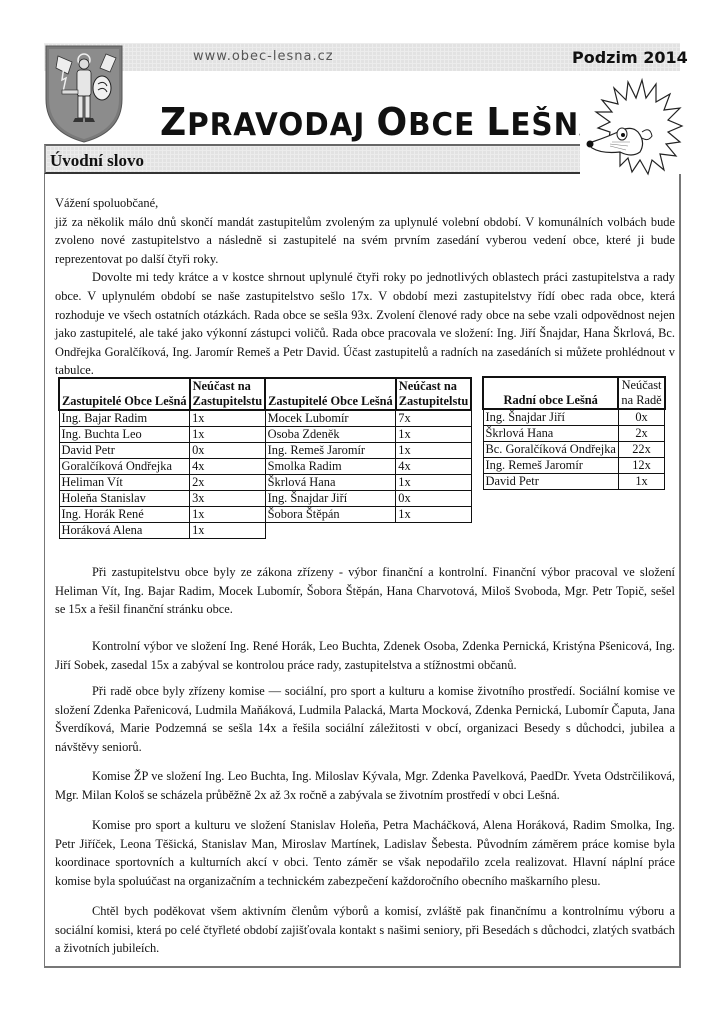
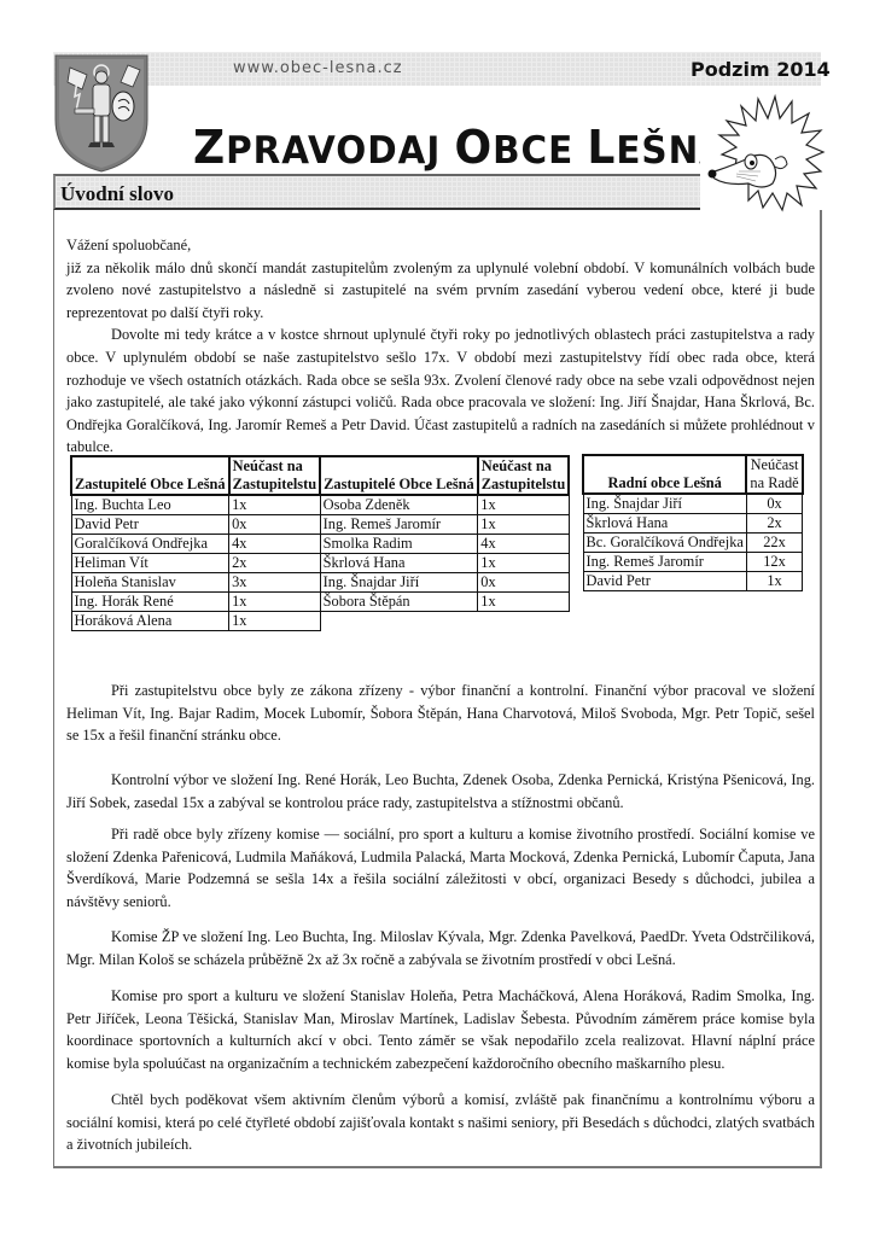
  www.obec-lesna.cz
  Podzim 2014
  ZPRAVODAJ OBCE LEŠN
  Úvodní slovo
  Vážení spoluobčané,
  již za několik málo dnů skončí mandát zastupitelům zvoleným za uplynulé volební období. V komunálních volbách bude zvoleno nové zastupitelstvo a následně si zastupitelé na svém prvním zasedání vyberou vedení obce, které ji bude reprezentovat po další čtyři roky.
  Dovolte mi tedy krátce a v kostce shrnout uplynulé čtyři roky po jednotlivých oblastech práci zastupitelstva a rady obce. V uplynulém období se naše zastupitelstvo sešlo 17x. V období mezi zastupitelstvy řídí obec rada obce, která rozhoduje ve všech ostatních otázkách. Rada obce se sešla 93x. Zvolení členové rady obce na sebe vzali odpovědnost nejen jako zastupitelé, ale také jako výkonní zástupci voličů. Rada obce pracovala ve složení: Ing. Jiří Šnajdar, Hana Škrlová, Bc. Ondřejka Goralčíková, Ing. Jaromír Remeš a Petr David. Účast zastupitelů a radních na zasedáních si můžete prohlédnout v tabulce.
  Zastupitelé Obce Lešná	Neúčast naZastupitelstu	Zastupitelé Obce Lešná	Neúčast naZastupitelstu
- Ing. Bajar Radim	1x	Mocek Lubomír	7x
  Ing. Buchta Leo	1x	Osoba Zdeněk	1x
  David Petr	0x	Ing. Remeš Jaromír	1x
  Goralčíková Ondřejka	4x	Smolka Radim	4x
  Heliman Vít	2x	Škrlová Hana	1x
  Holeňa Stanislav	3x	Ing. Šnajdar Jiří	0x
  Ing. Horák René	1x	Šobora Štěpán	1x
  Horáková Alena	1x
  Radní obce Lešná	Neúčastna Radě
  Ing. Šnajdar Jiří	0x
  Škrlová Hana	2x
  Bc. Goralčíková Ondřejka	22x
  Ing. Remeš Jaromír	12x
  David Petr	1x
  Při zastupitelstvu obce byly ze zákona zřízeny - výbor finanční a kontrolní. Finanční výbor pracoval ve složení Heliman Vít, Ing. Bajar Radim, Mocek Lubomír, Šobora Štěpán, Hana Charvotová, Miloš Svoboda, Mgr. Petr Topič, sešel se 15x a řešil finanční stránku obce.
  Kontrolní výbor ve složení Ing. René Horák, Leo Buchta, Zdenek Osoba, Zdenka Pernická, Kristýna Pšenicová, Ing. Jiří Sobek, zasedal 15x a zabýval se kontrolou práce rady, zastupitelstva a stížnostmi občanů.
  Při radě obce byly zřízeny komise — sociální, pro sport a kulturu a komise životního prostředí. Sociální komise ve složení Zdenka Pařenicová, Ludmila Maňáková, Ludmila Palacká, Marta Mocková, Zdenka Pernická, Lubomír Čaputa, Jana Šverdíková, Marie Podzemná se sešla 14x a řešila sociální záležitosti v obcí, organizaci Besedy s důchodci, jubilea a návštěvy seniorů.
  Komise ŽP ve složení Ing. Leo Buchta, Ing. Miloslav Kývala, Mgr. Zdenka Pavelková, PaedDr. Yveta Odstrčiliková, Mgr. Milan Kološ se scházela průběžně 2x až 3x ročně a zabývala se životním prostředí v obci Lešná.
  Komise pro sport a kulturu ve složení Stanislav Holeňa, Petra Macháčková, Alena Horáková, Radim Smolka, Ing. Petr Jiříček, Leona Těšická, Stanislav Man, Miroslav Martínek, Ladislav Šebesta. Původním záměrem práce komise byla koordinace sportovních a kulturních akcí v obci. Tento záměr se však nepodařilo zcela realizovat. Hlavní náplní práce komise byla spoluúčast na organizačním a technickém zabezpečení každoročního obecního maškarního plesu.
  Chtěl bych poděkovat všem aktivním členům výborů a komisí, zvláště pak finančnímu a kontrolnímu výboru a sociální komisi, která po celé čtyřleté období zajišťovala kontakt s našimi seniory, při Besedách s důchodci, zlatých svatbách a životních jubileích.
